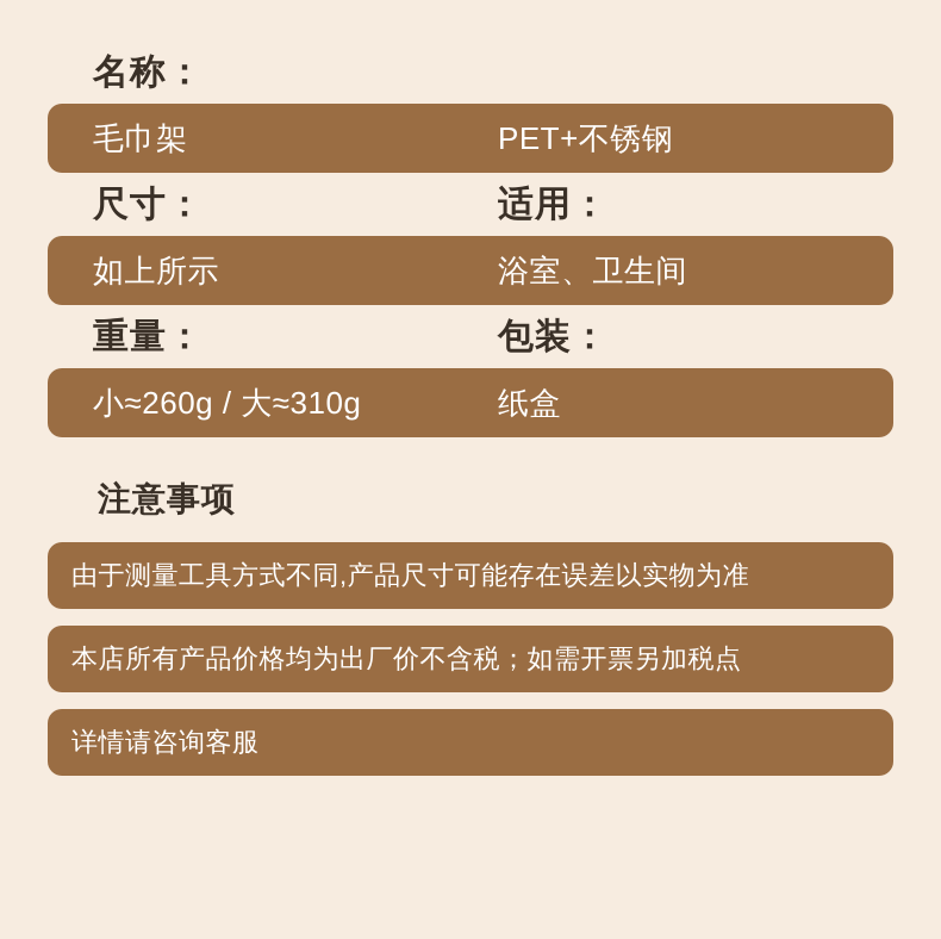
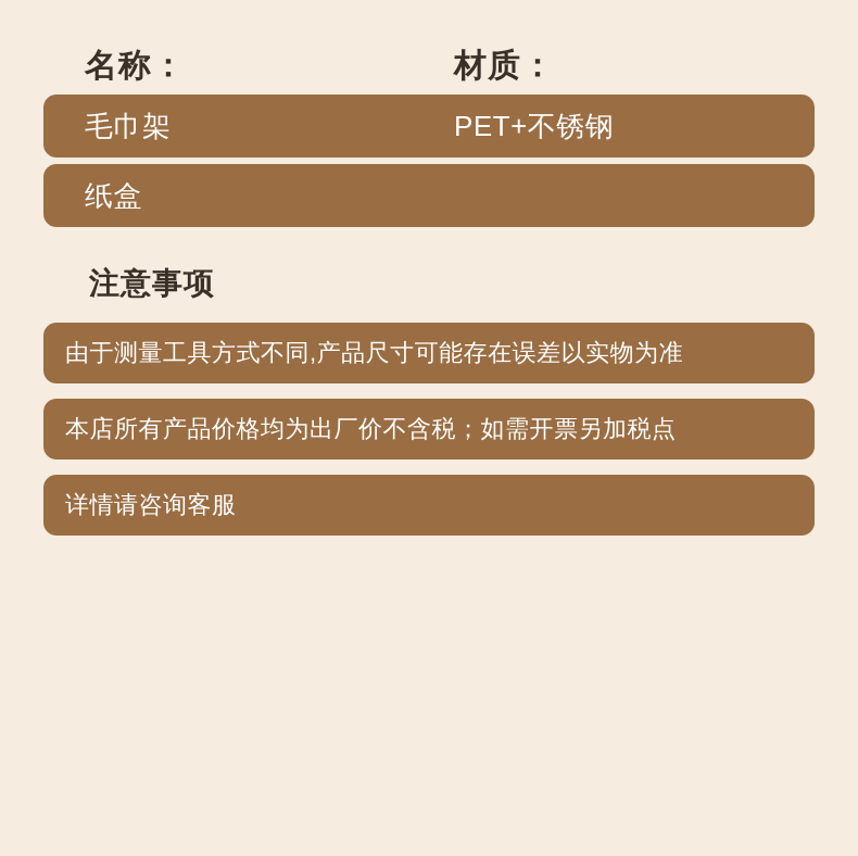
  名称：
+ 材质：
  毛巾架
  PET+不锈钢
- 尺寸：
- 适用：
- 如上所示
- 浴室、卫生间
- 重量：
- 包装：
- 小≈260g / 大≈310g
  纸盒
  注意事项
  由于测量工具方式不同,产品尺寸可能存在误差以实物为准
  本店所有产品价格均为出厂价不含税；如需开票另加税点
  详情请咨询客服
